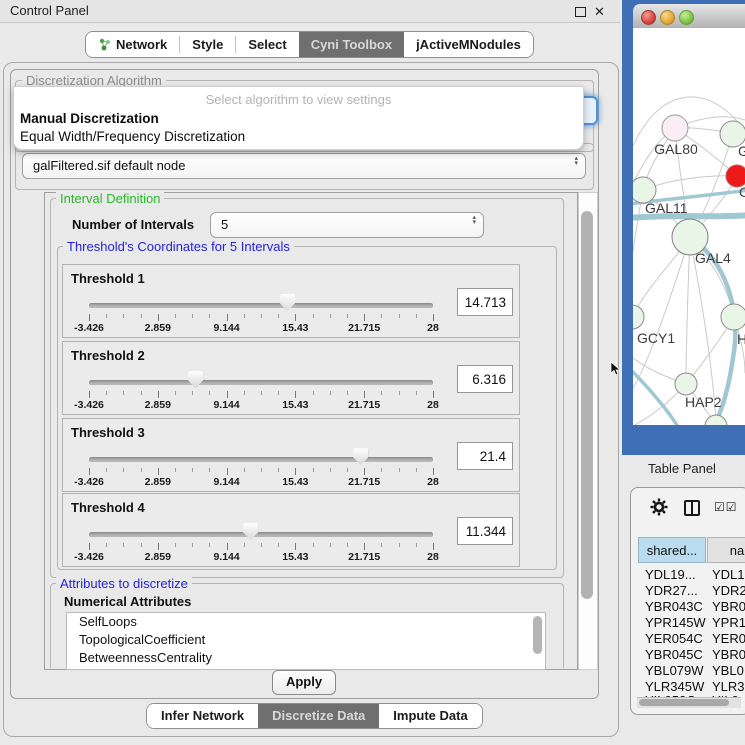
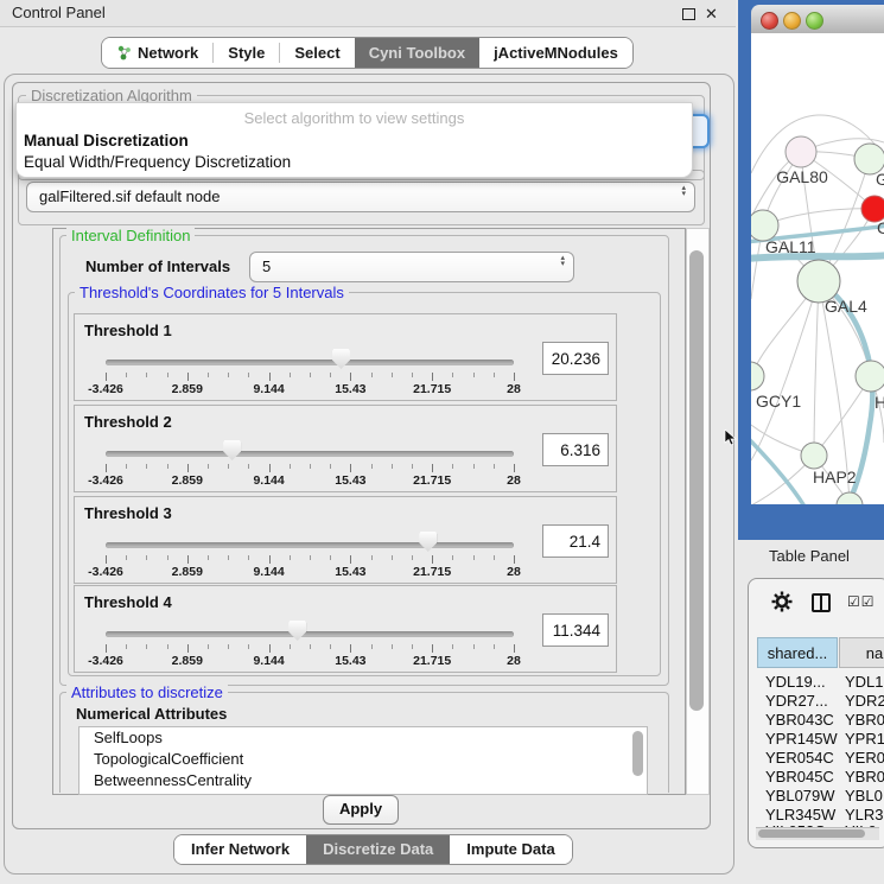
  Control Panel
  ✕
  Network
  Style
  Select
  Cyni Toolbox
  jActiveMNodules
  Discretization Algorithm
  galFiltered.sif default node
  Select algorithm to view settings
  Manual Discretization
  Equal Width/Frequency Discretization
  Interval Definition
  Number of Intervals
  5
  Threshold's Coordinates for 5 Intervals
  Threshold 1
  -3.426
  2.859
  9.144
  15.43
  21.715
  28
- 14.713
+ 20.236
  Threshold 2
  -3.426
  2.859
  9.144
  15.43
  21.715
  28
  6.316
  Threshold 3
  -3.426
  2.859
  9.144
  15.43
  21.715
  28
  21.4
  Threshold 4
  -3.426
  2.859
  9.144
  15.43
  28
  21.715
  11.344
  Attributes to discretize
  Numerical Attributes
  SelfLoops
  TopologicalCoefficient
  BetweennessCentrality
  Apply
  Infer Network
  Discretize Data
  Impute Data
  GAL80
  C
  GAL11
  GAL4
  GCY1
  H
  HAP2
  Table Panel
  ☑☑
  shared...
  na
  YDL19...
  YDL1
  YDR27...
  YDR2
  YBR043C
  YBR0
  YPR145W
  YPR1
  YER054C
  YER0
  YBR045C
  YBR0
  YBL079W
  YBL0
  YLR345W
  YLR3
